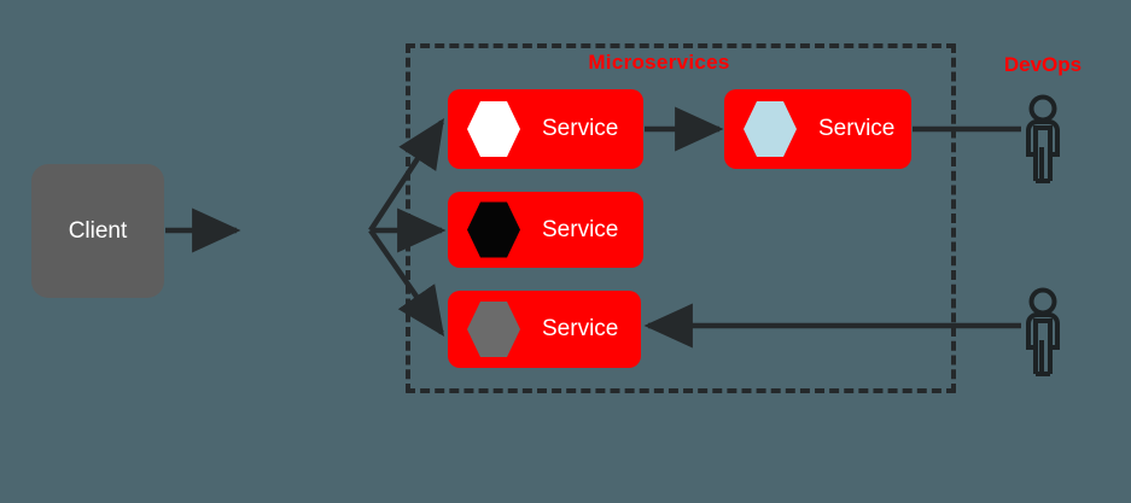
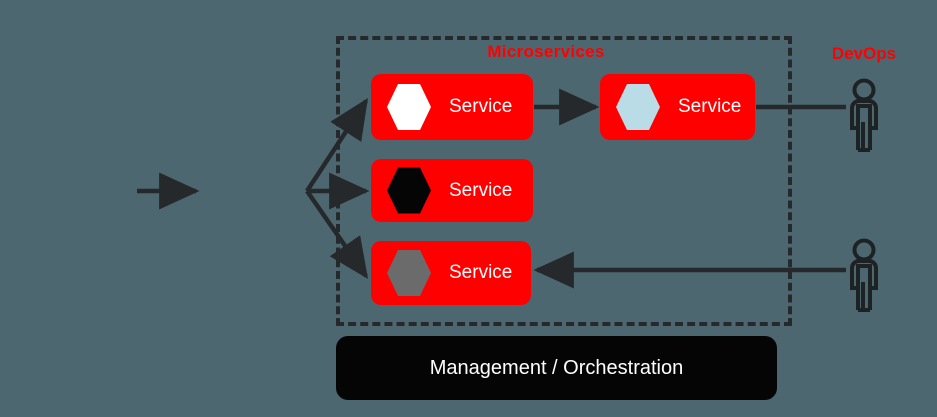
- Client
  Microservices
  Service
  Service
  Service
  Service
+ Management / Orchestration
  DevOps
